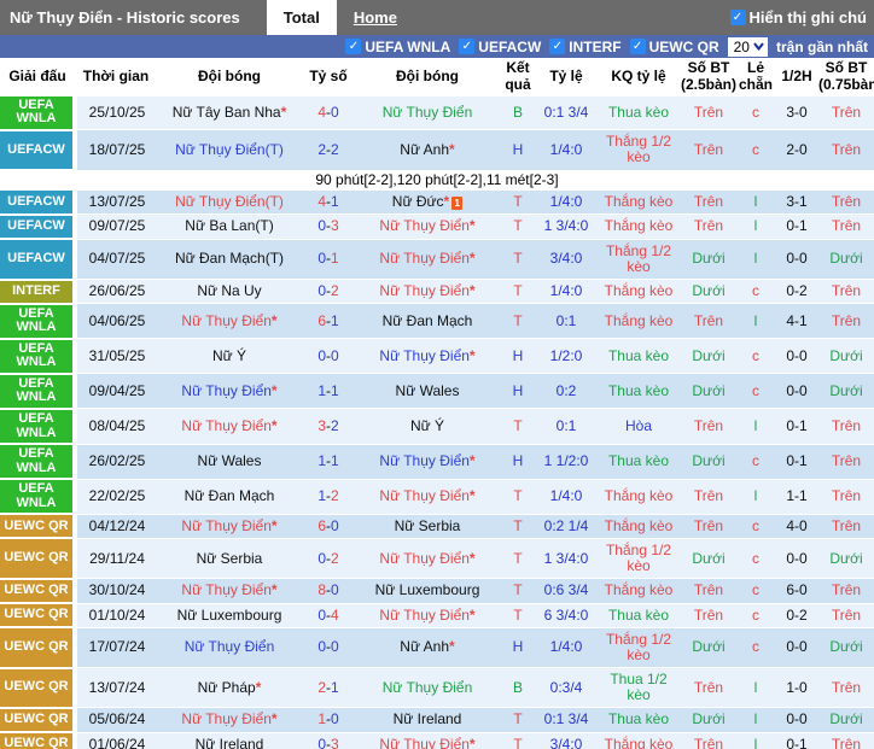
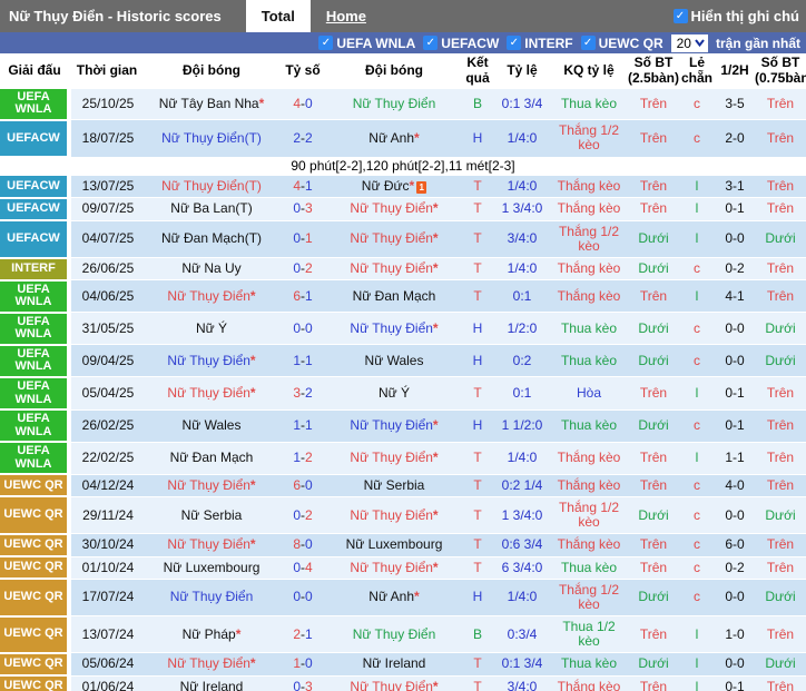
  Nữ Thụy Điển - Historic scores
  Total
  Home
  ✓
  Hiển thị ghi chú
  ✓
  UEFA WNLA
  ✓
  UEFACW
  ✓
  INTERF
  ✓
  UEWC QR
  20
  trận gần nhất
  Giải đấu	Thời gian	Đội bóng	Tỷ số	Đội bóng	Kết quả	Tỷ lệ	KQ tỷ lệ	Số BT (2.5bàn)	Lẻ chẵn	1/2H	Số BT (0.75bàn
- UEFA WNLA	25/10/25	Nữ Tây Ban Nha*	4-0	Nữ Thụy Điển	B	0:1 3/4	Thua kèo	Trên	c	3-0	Trên
+ UEFA WNLA	25/10/25	Nữ Tây Ban Nha*	4-0	Nữ Thụy Điển	B	0:1 3/4	Thua kèo	Trên	c	3-5	Trên
  UEFACW	18/07/25	Nữ Thụy Điển(T)	2-2	Nữ Anh*	H	1/4:0	Thắng 1/2 kèo	Trên	c	2-0	Trên
  90 phút[2-2],120 phút[2-2],11 mét[2-3]
  UEFACW	13/07/25	Nữ Thụy Điển(T)	4-1	Nữ Đức* 1	T	1/4:0	Thắng kèo	Trên	l	3-1	Trên
  UEFACW	09/07/25	Nữ Ba Lan(T)	0-3	Nữ Thụy Điển*	T	1 3/4:0	Thắng kèo	Trên	l	0-1	Trên
  UEFACW	04/07/25	Nữ Đan Mạch(T)	0-1	Nữ Thụy Điển*	T	3/4:0	Thắng 1/2 kèo	Dưới	l	0-0	Dưới
  INTERF	26/06/25	Nữ Na Uy	0-2	Nữ Thụy Điển*	T	1/4:0	Thắng kèo	Dưới	c	0-2	Trên
  UEFA WNLA	04/06/25	Nữ Thụy Điển*	6-1	Nữ Đan Mạch	T	0:1	Thắng kèo	Trên	l	4-1	Trên
  UEFA WNLA	31/05/25	Nữ Ý	0-0	Nữ Thụy Điển*	H	1/2:0	Thua kèo	Dưới	c	0-0	Dưới
  UEFA WNLA	09/04/25	Nữ Thụy Điển*	1-1	Nữ Wales	H	0:2	Thua kèo	Dưới	c	0-0	Dưới
- UEFA WNLA	08/04/25	Nữ Thụy Điển*	3-2	Nữ Ý	T	0:1	Hòa	Trên	l	0-1	Trên
+ UEFA WNLA	05/04/25	Nữ Thụy Điển*	3-2	Nữ Ý	T	0:1	Hòa	Trên	l	0-1	Trên
  UEFA WNLA	26/02/25	Nữ Wales	1-1	Nữ Thụy Điển*	H	1 1/2:0	Thua kèo	Dưới	c	0-1	Trên
  UEFA WNLA	22/02/25	Nữ Đan Mạch	1-2	Nữ Thụy Điển*	T	1/4:0	Thắng kèo	Trên	l	1-1	Trên
  UEWC QR	04/12/24	Nữ Thụy Điển*	6-0	Nữ Serbia	T	0:2 1/4	Thắng kèo	Trên	c	4-0	Trên
  UEWC QR	29/11/24	Nữ Serbia	0-2	Nữ Thụy Điển*	T	1 3/4:0	Thắng 1/2 kèo	Dưới	c	0-0	Dưới
  UEWC QR	30/10/24	Nữ Thụy Điển*	8-0	Nữ Luxembourg	T	0:6 3/4	Thắng kèo	Trên	c	6-0	Trên
  UEWC QR	01/10/24	Nữ Luxembourg	0-4	Nữ Thụy Điển*	T	6 3/4:0	Thua kèo	Trên	c	0-2	Trên
  UEWC QR	17/07/24	Nữ Thụy Điển	0-0	Nữ Anh*	H	1/4:0	Thắng 1/2 kèo	Dưới	c	0-0	Dưới
  UEWC QR	13/07/24	Nữ Pháp*	2-1	Nữ Thụy Điển	B	0:3/4	Thua 1/2 kèo	Trên	l	1-0	Trên
  UEWC QR	05/06/24	Nữ Thụy Điển*	1-0	Nữ Ireland	T	0:1 3/4	Thua kèo	Dưới	l	0-0	Dưới
  UEWC QR	01/06/24	Nữ Ireland	0-3	Nữ Thụy Điển*	T	3/4:0	Thắng kèo	Trên	l	0-1	Trên
